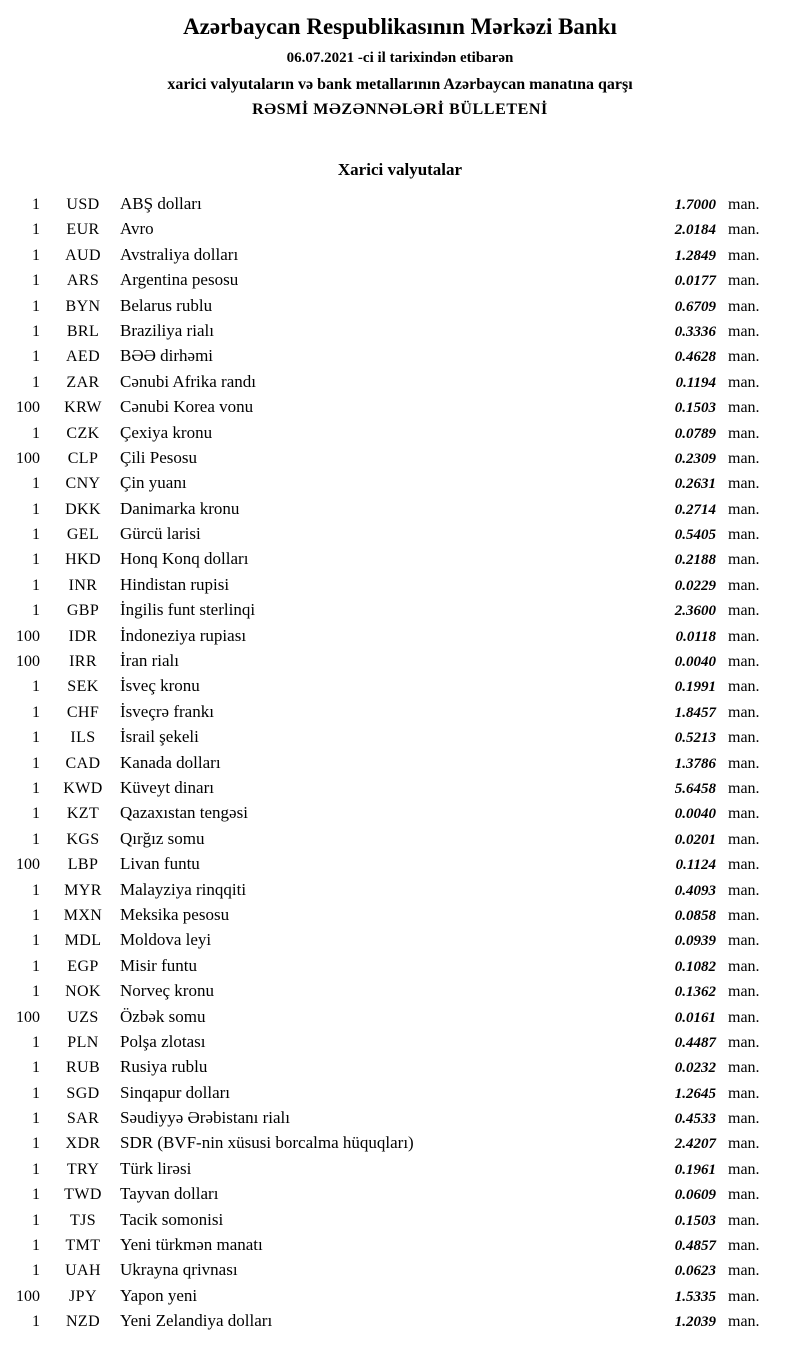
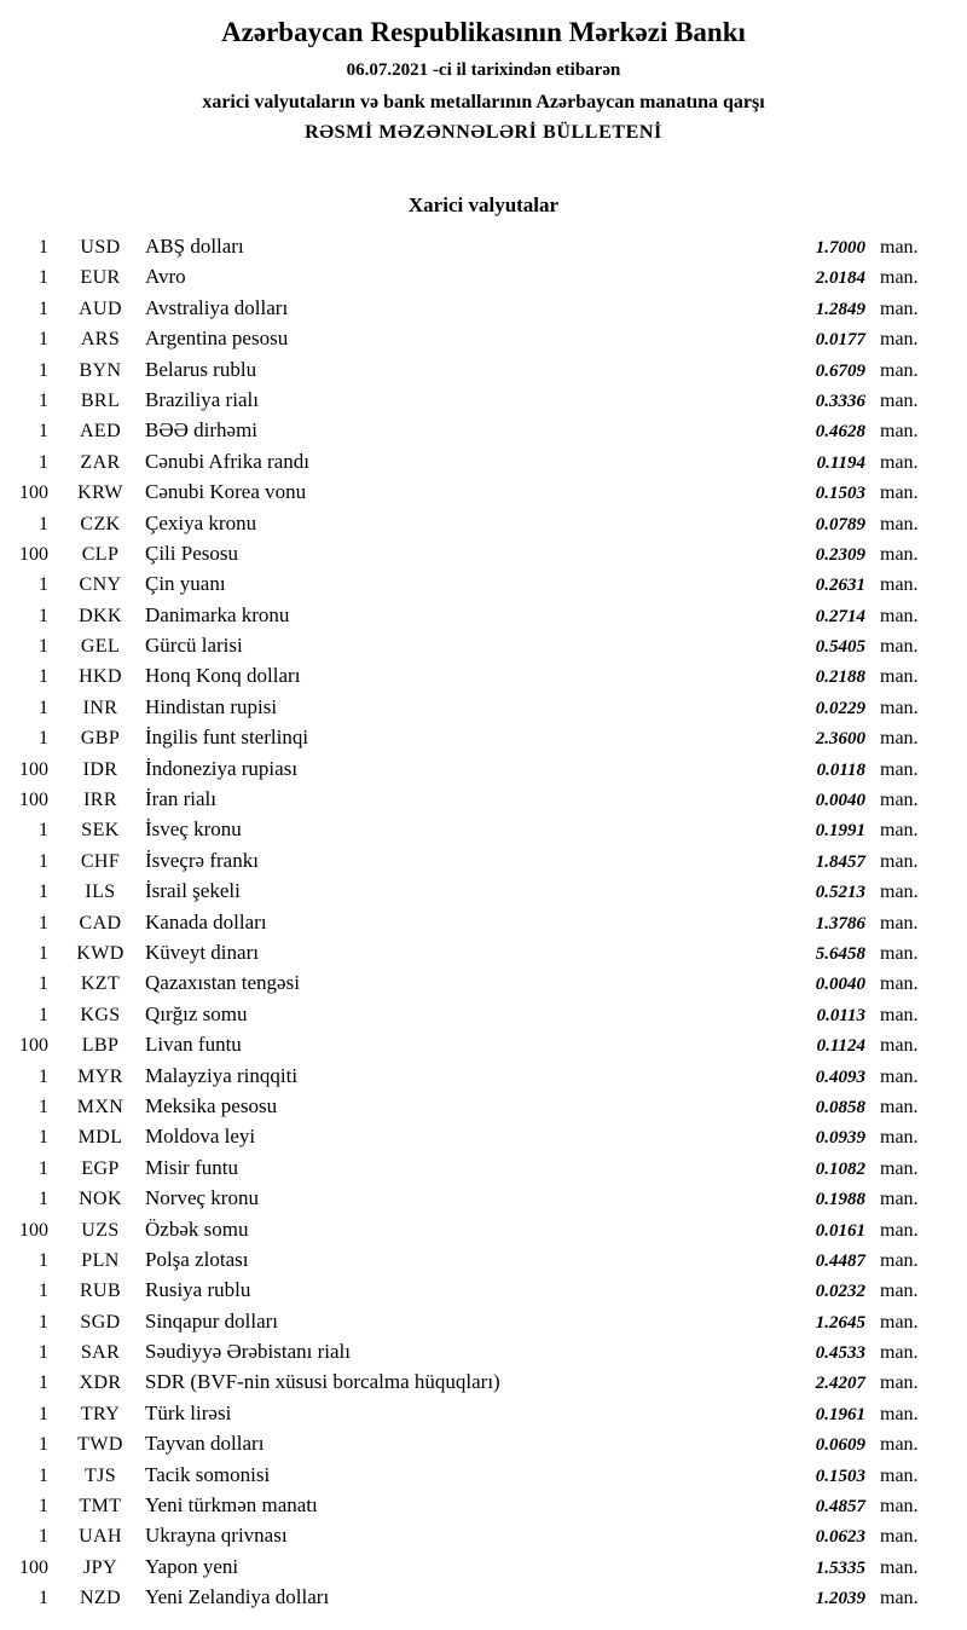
  Azərbaycan Respublikasının Mərkəzi Bankı
  06.07.2021 -ci il tarixindən etibarən
  xarici valyutaların və bank metallarının Azərbaycan manatına qarşı
  RƏSMİ MƏZƏNNƏLƏRİ BÜLLETENİ
  Xarici valyutalar
  1
  USD
  ABŞ dolları
  1.7000
  man.
  1
  EUR
  Avro
  2.0184
  man.
  1
  AUD
  Avstraliya dolları
  1.2849
  man.
  1
  ARS
  Argentina pesosu
  0.0177
  man.
  1
  BYN
  Belarus rublu
  0.6709
  man.
  1
  BRL
  Braziliya rialı
  0.3336
  man.
  1
  AED
  BƏƏ dirhəmi
  0.4628
  man.
  1
  ZAR
  Cənubi Afrika randı
  0.1194
  man.
  100
  KRW
  Cənubi Korea vonu
  0.1503
  man.
  1
  CZK
  Çexiya kronu
  0.0789
  man.
  100
  CLP
  Çili Pesosu
  0.2309
  man.
  1
  CNY
  Çin yuanı
  0.2631
  man.
  1
  DKK
  Danimarka kronu
  0.2714
  man.
  1
  GEL
  Gürcü larisi
  0.5405
  man.
  1
  HKD
  Honq Konq dolları
  0.2188
  man.
  1
  INR
  Hindistan rupisi
  0.0229
  man.
  1
  GBP
  İngilis funt sterlinqi
  2.3600
  man.
  100
  IDR
  İndoneziya rupiası
  0.0118
  man.
  100
  IRR
  İran rialı
  0.0040
  man.
  1
  SEK
  İsveç kronu
  0.1991
  man.
  1
  CHF
  İsveçrə frankı
  1.8457
  man.
  1
  ILS
  İsrail şekeli
  0.5213
  man.
  1
  CAD
  Kanada dolları
  1.3786
  man.
  1
  KWD
  Küveyt dinarı
  5.6458
  man.
  1
  KZT
  Qazaxıstan tengəsi
  0.0040
  man.
  1
  KGS
  Qırğız somu
- 0.0201
+ 0.0113
  man.
  100
  LBP
  Livan funtu
  0.1124
  man.
  1
  MYR
  Malayziya rinqqiti
  0.4093
  man.
  1
  MXN
  Meksika pesosu
  0.0858
  man.
  1
  MDL
  Moldova leyi
  0.0939
  man.
  1
  EGP
  Misir funtu
  0.1082
  man.
  1
  NOK
  Norveç kronu
- 0.1362
+ 0.1988
  man.
  100
  UZS
  Özbək somu
  0.0161
  man.
  1
  PLN
  Polşa zlotası
  0.4487
  man.
  1
  RUB
  Rusiya rublu
  0.0232
  man.
  1
  SGD
  Sinqapur dolları
  1.2645
  man.
  1
  SAR
  Səudiyyə Ərəbistanı rialı
  0.4533
  man.
  1
  XDR
  SDR (BVF-nin xüsusi borcalma hüquqları)
  2.4207
  man.
  1
  TRY
  Türk lirəsi
  0.1961
  man.
  1
  TWD
  Tayvan dolları
  0.0609
  man.
  1
  TJS
  Tacik somonisi
  0.1503
  man.
  1
  TMT
  Yeni türkmən manatı
  0.4857
  man.
  1
  UAH
  Ukrayna qrivnası
  0.0623
  man.
  100
  JPY
  Yapon yeni
  1.5335
  man.
  1
  NZD
  Yeni Zelandiya dolları
  1.2039
  man.
